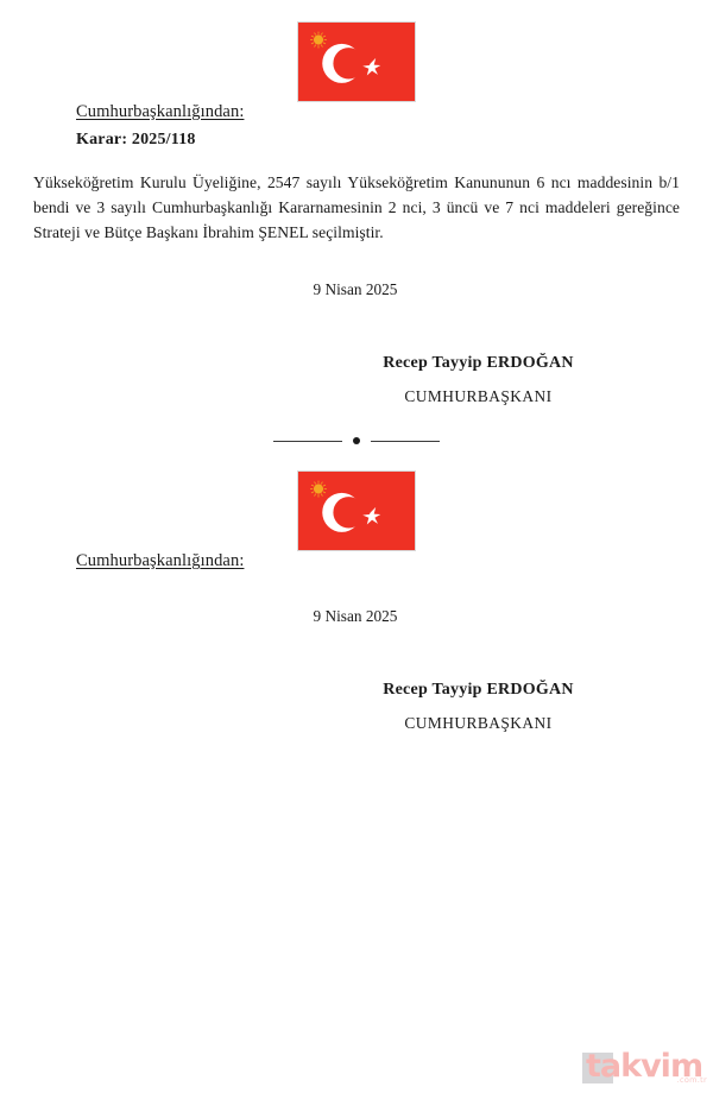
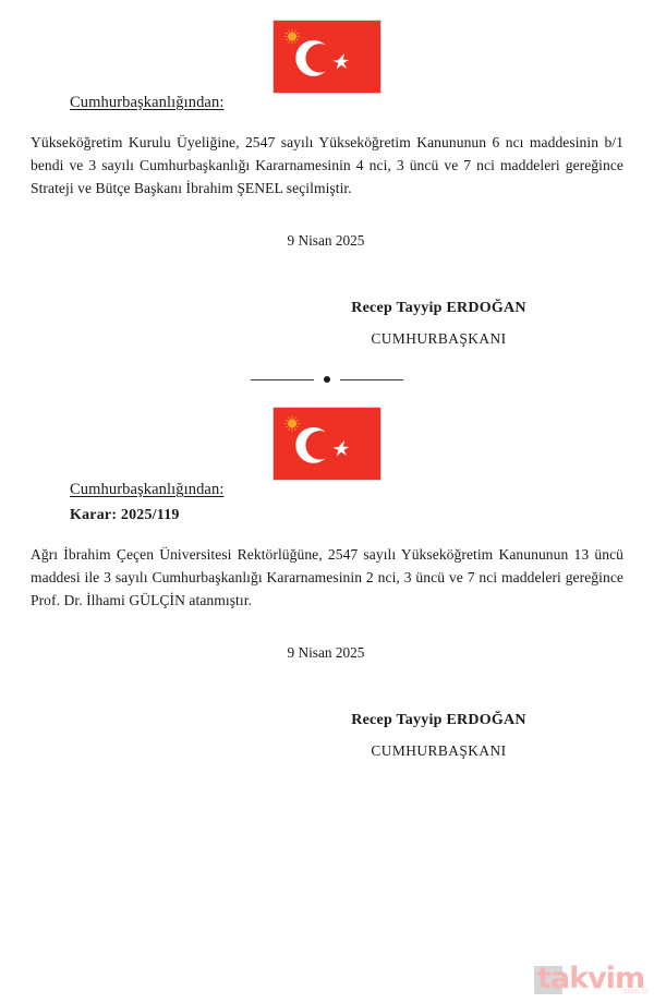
  Cumhurbaşkanlığından:
- Karar: 2025/118
- Yükseköğretim Kurulu Üyeliğine, 2547 sayılı Yükseköğretim Kanununun 6 ncı maddesinin b/1 bendi ve 3 sayılı Cumhurbaşkanlığı Kararnamesinin 2 nci, 3 üncü ve 7 nci maddeleri gereğince Strateji ve Bütçe Başkanı İbrahim ŞENEL seçilmiştir.
+ Yükseköğretim Kurulu Üyeliğine, 2547 sayılı Yükseköğretim Kanununun 6 ncı maddesinin b/1 bendi ve 3 sayılı Cumhurbaşkanlığı Kararnamesinin 4 nci, 3 üncü ve 7 nci maddeleri gereğince Strateji ve Bütçe Başkanı İbrahim ŞENEL seçilmiştir.
  9 Nisan 2025
  Recep Tayyip ERDOĞAN
  CUMHURBAŞKANI
  Cumhurbaşkanlığından:
+ Karar: 2025/119
+ Ağrı İbrahim Çeçen Üniversitesi Rektörlüğüne, 2547 sayılı Yükseköğretim Kanununun 13 üncü maddesi ile 3 sayılı Cumhurbaşkanlığı Kararnamesinin 2 nci, 3 üncü ve 7 nci maddeleri gereğince Prof. Dr. İlhami GÜLÇİN atanmıştır.
  9 Nisan 2025
  Recep Tayyip ERDOĞAN
  CUMHURBAŞKANI
  takvim
  .com.tr
